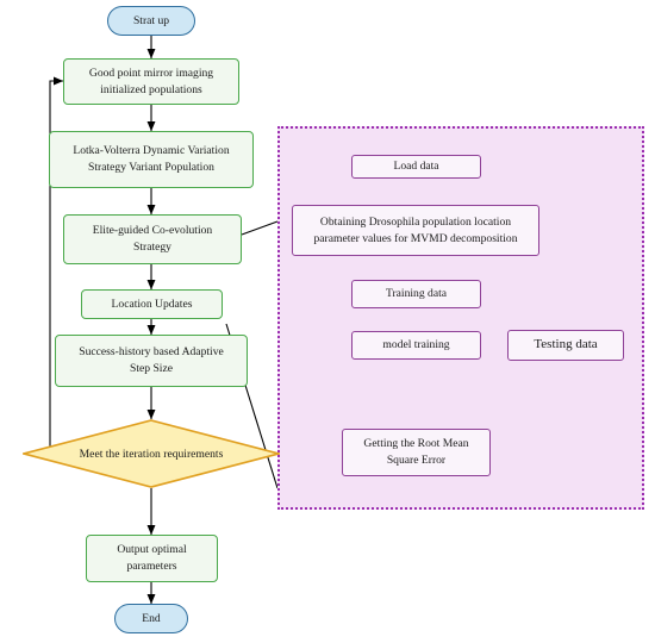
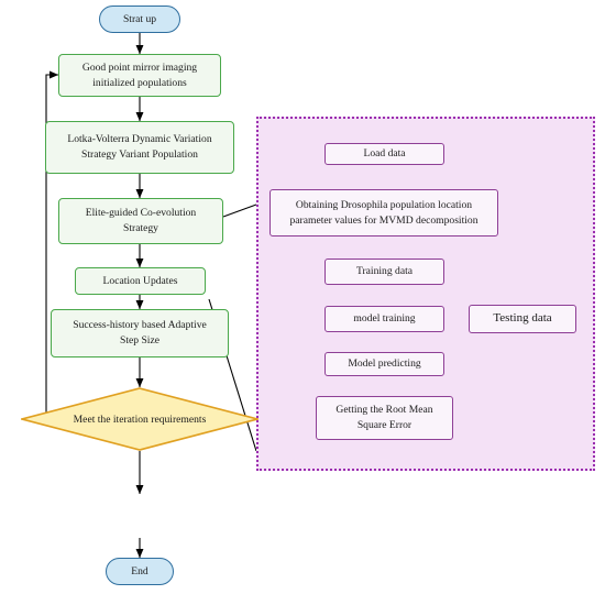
  Strat up
  Good point mirror imaging
  initialized populations
  Lotka-Volterra Dynamic Variation
  Strategy Variant Population
  Elite-guided Co-evolution
  Strategy
  Location Updates
  Success-history based Adaptive
  Step Size
  Meet the iteration requirements
- Output optimal
- parameters
  End
  Load data
  Obtaining Drosophila population location
  parameter values for MVMD decomposition
  Training data
  model training
  Testing data
+ Model predicting
  Getting the Root Mean
  Square Error
